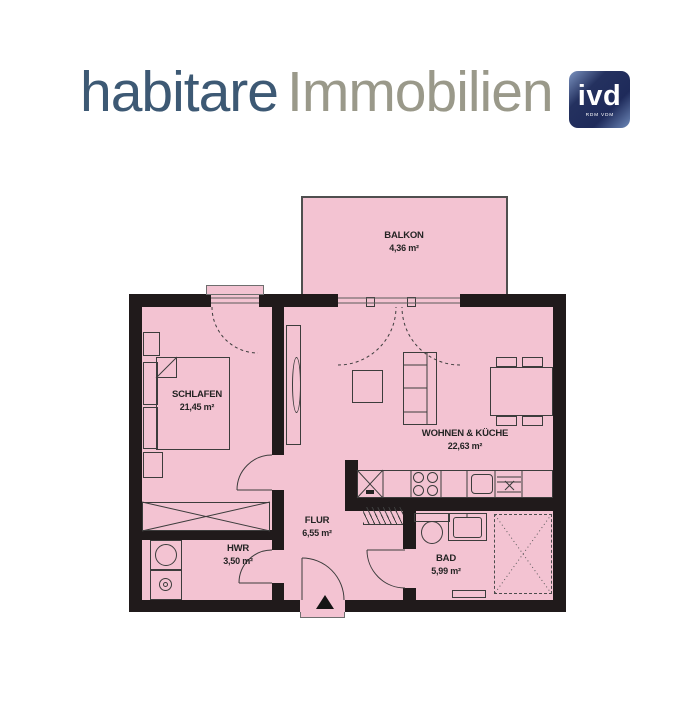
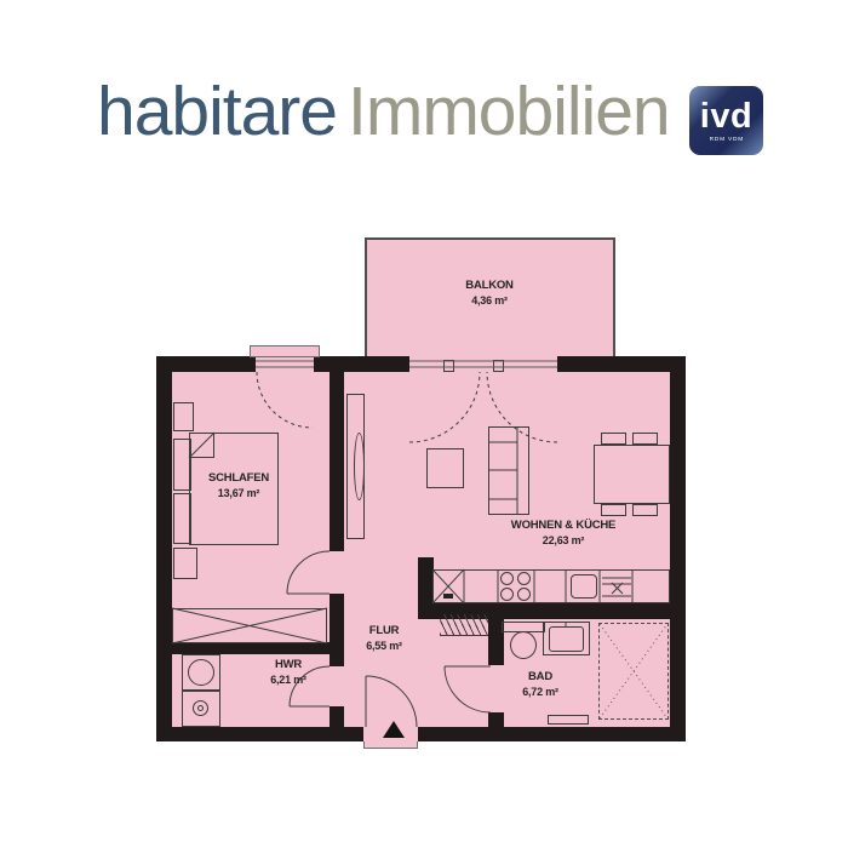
  habitare
  Immobilien
  ivd
  BALKON
  4,36 m²
  SCHLAFEN
- 21,45 m²
+ 13,67 m²
  WOHNEN & KÜCHE
  22,63 m²
  FLUR
  6,55 m²
  HWR
- 3,50 m²
+ 6,21 m²
  BAD
- 5,99 m²
+ 6,72 m²
